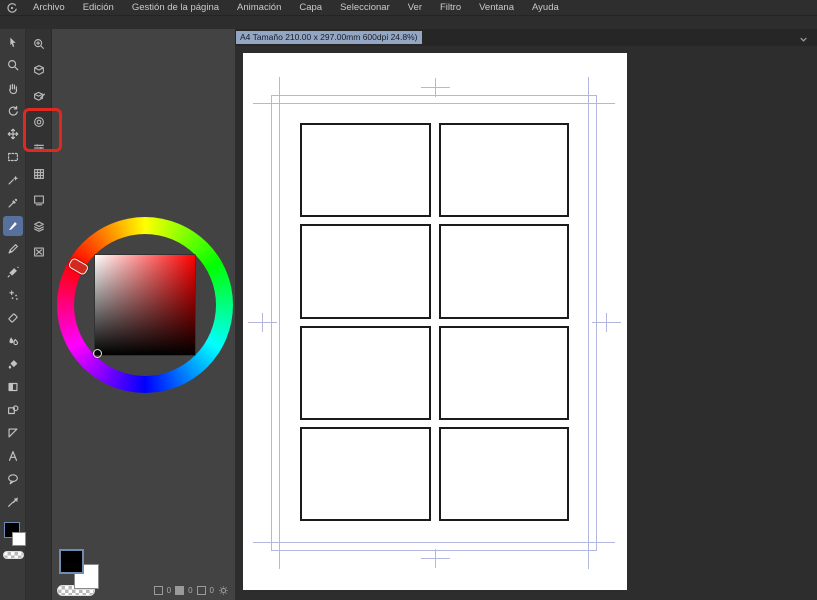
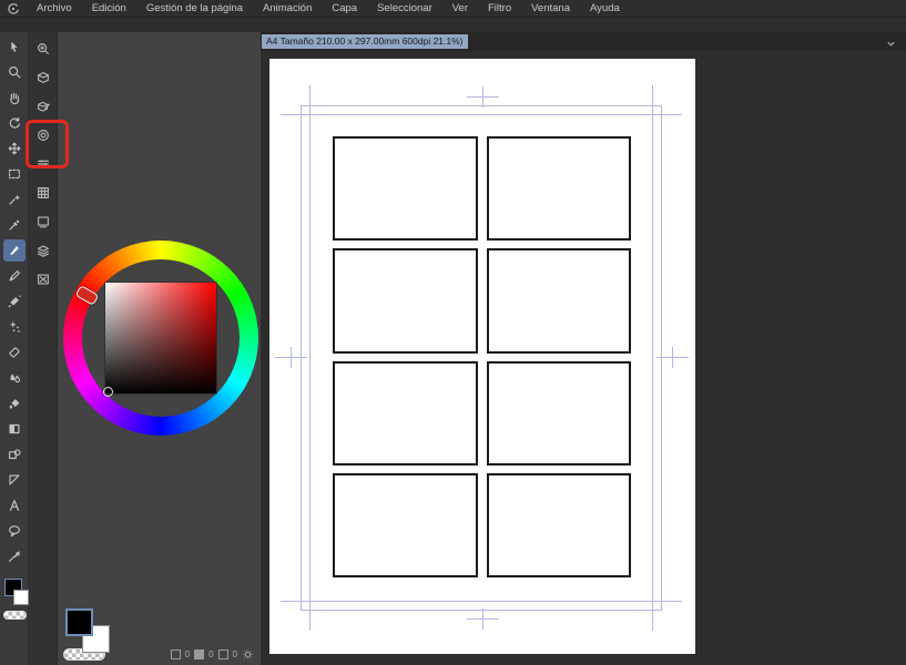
  Archivo
  Edición
  Gestión de la página
  Animación
  Capa
  Seleccionar
  Ver
  Filtro
  Ventana
  Ayuda
  0
  0
  0
- A4 Tamaño 210.00 x 297.00mm 600dpi 24.8%)
+ A4 Tamaño 210.00 x 297.00mm 600dpi 21.1%)
